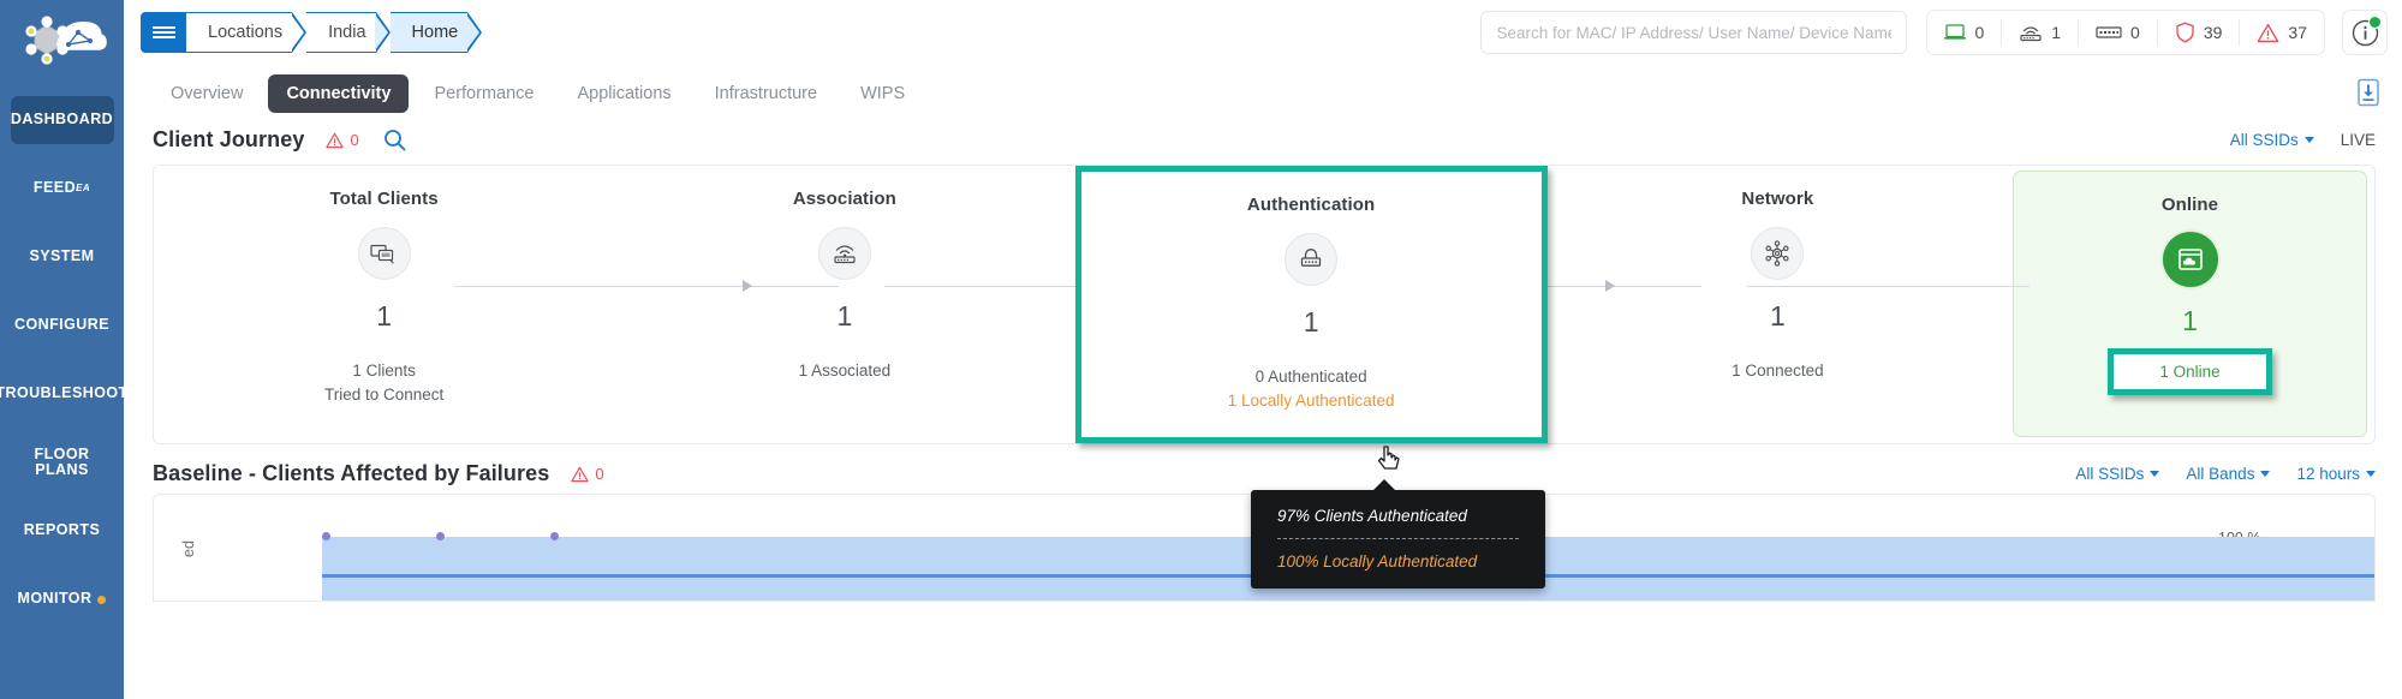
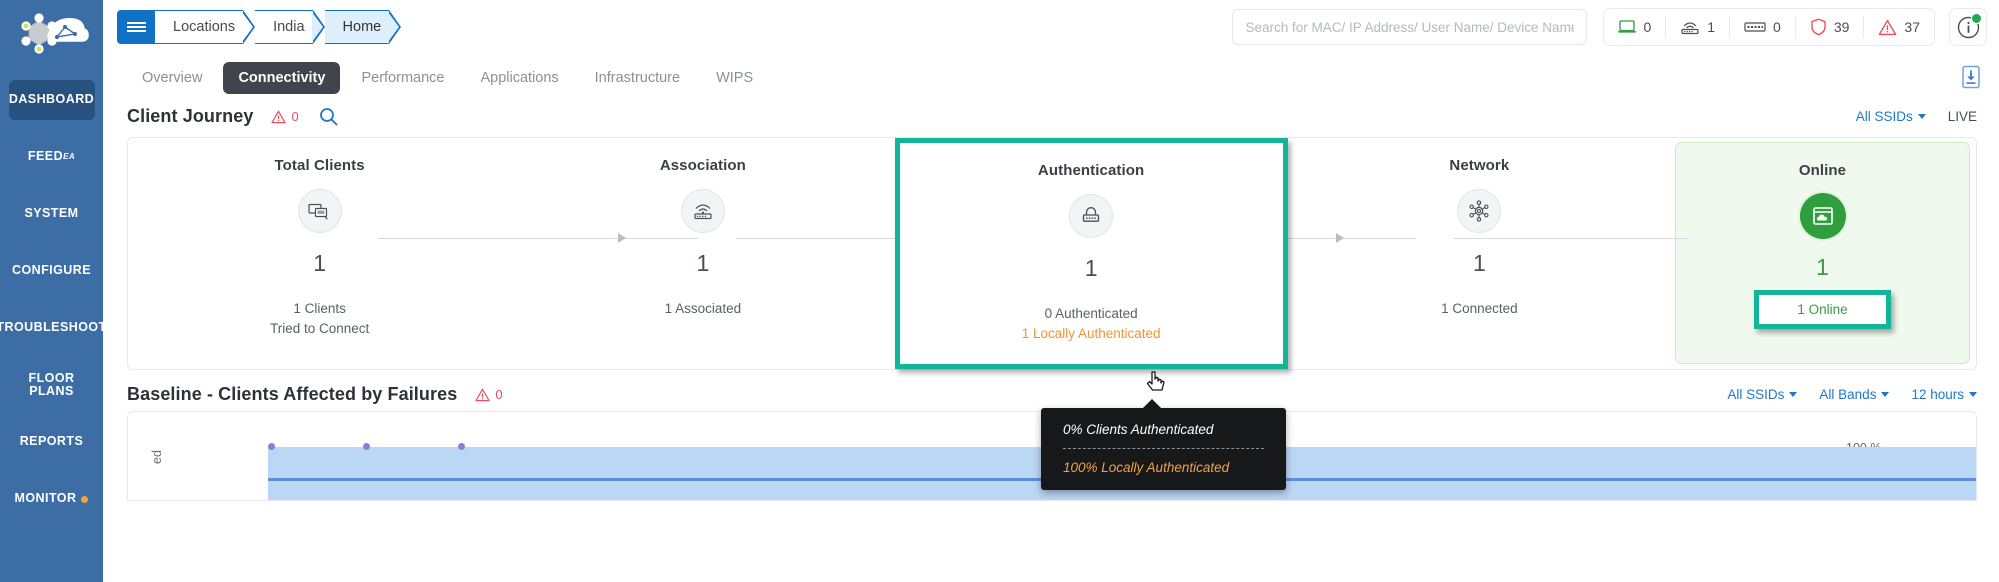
  DASHBOARD
  FEED
  EA
  SYSTEM
  CONFIGURE
  TROUBLESHOO
  FLOOR PLANS
  REPORTS
  MONITOR
  Locations
  India
  Home
  Search for MAC/ IP Address/ User Name/ Device Nam
  0
  1
  0
  39
  37
  Overview
  Connectivity
  Performance
  Applications
  Infrastructure
  WIPS
  Client Journey
  0
  All SSIDs
  LIVE
  Total Clients
  1
  1 Clients
  Tried to Connect
  Association
  1
  1 Associated
  Authentication
  1
  0 Authenticated
  1 Locally Authenticated
  Network
  1
  1 Connected
  Online
  1
  1 Online
- 97% Clients Authenticated
+ 0% Clients Authenticated
  100% Locally Authenticated
  Baseline - Clients Affected by Failures
  0
  All SSIDs
  All Bands
  12 hours
